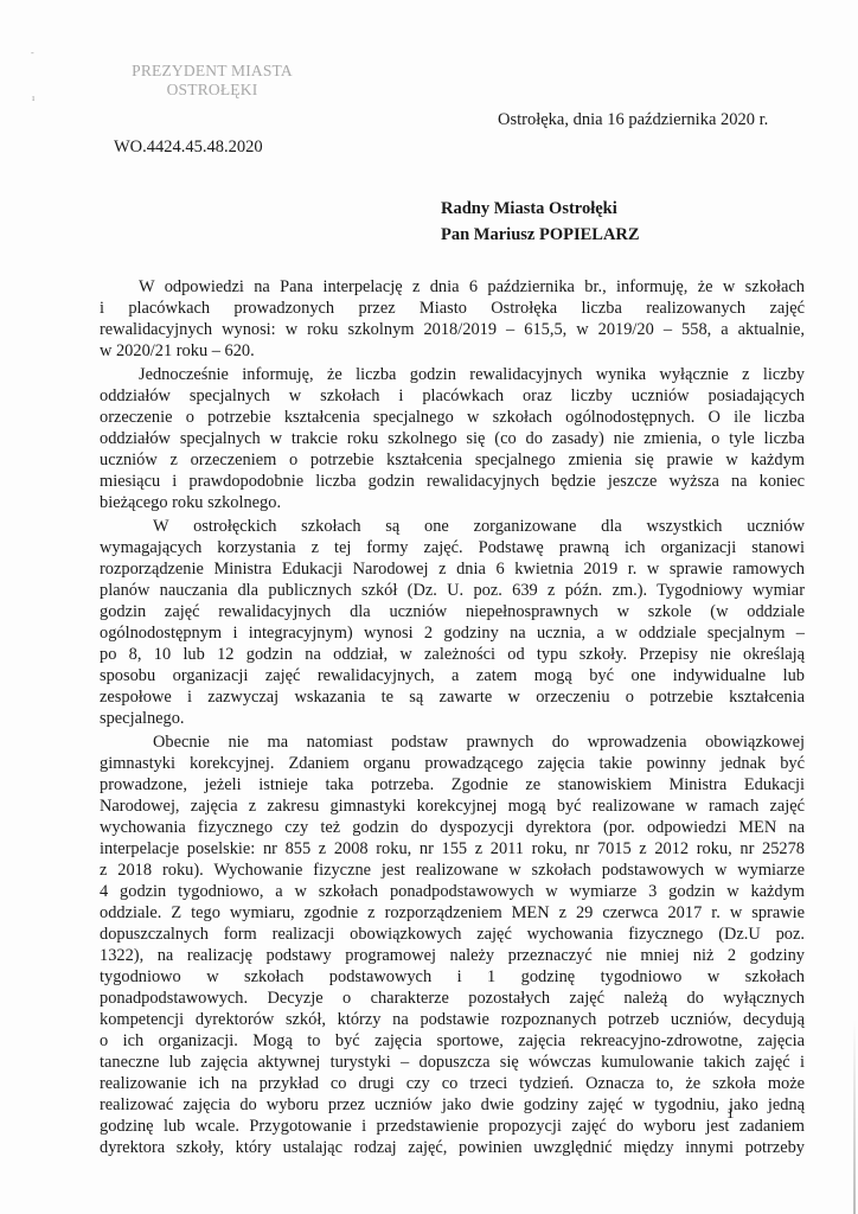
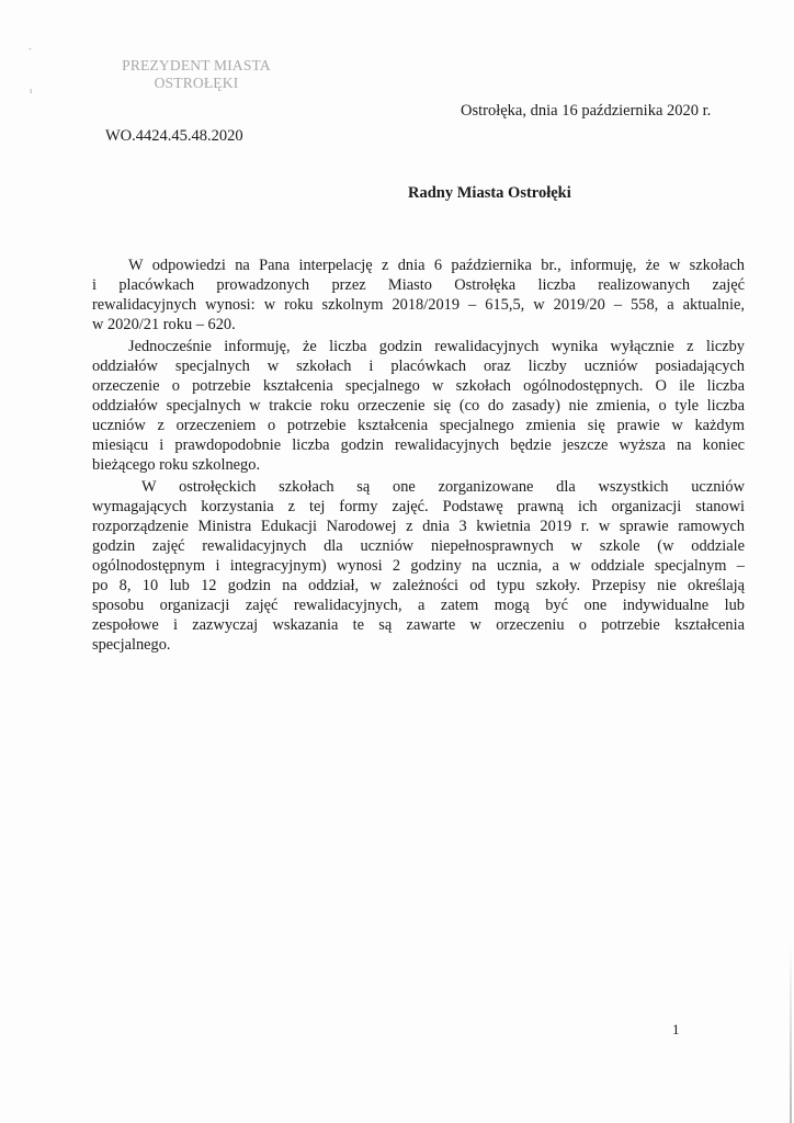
  -
  ı
  PREZYDENT MIASTA
  OSTROŁĘKI
  Ostrołęka, dnia 16 października 2020 r.
  WO.4424.45.48.2020
  Radny Miasta Ostrołęki
- Pan Mariusz POPIELARZ
  W odpowiedzi na Pana interpelację z dnia 6 października br., informuję, że w szkołach
  i placówkach prowadzonych przez Miasto Ostrołęka liczba realizowanych zajęć
  rewalidacyjnych wynosi: w roku szkolnym 2018/2019 – 615,5, w 2019/20 – 558, a aktualnie,
  w 2020/21 roku – 620.
  Jednocześnie informuję, że liczba godzin rewalidacyjnych wynika wyłącznie z liczby
  oddziałów specjalnych w szkołach i placówkach oraz liczby uczniów posiadających
  orzeczenie o potrzebie kształcenia specjalnego w szkołach ogólnodostępnych. O ile liczba
- oddziałów specjalnych w trakcie roku szkolnego się (co do zasady) nie zmienia, o tyle liczba
+ oddziałów specjalnych w trakcie roku orzeczenie się (co do zasady) nie zmienia, o tyle liczba
  uczniów z orzeczeniem o potrzebie kształcenia specjalnego zmienia się prawie w każdym
  miesiącu i prawdopodobnie liczba godzin rewalidacyjnych będzie jeszcze wyższa na koniec
  bieżącego roku szkolnego.
  W ostrołęckich szkołach są one zorganizowane dla wszystkich uczniów
  wymagających korzystania z tej formy zajęć. Podstawę prawną ich organizacji stanowi
- rozporządzenie Ministra Edukacji Narodowej z dnia 6 kwietnia 2019 r. w sprawie ramowych
+ rozporządzenie Ministra Edukacji Narodowej z dnia 3 kwietnia 2019 r. w sprawie ramowych
- planów nauczania dla publicznych szkół (Dz. U. poz. 639 z późn. zm.). Tygodniowy wymiar
  godzin zajęć rewalidacyjnych dla uczniów niepełnosprawnych w szkole (w oddziale
  ogólnodostępnym i integracyjnym) wynosi 2 godziny na ucznia, a w oddziale specjalnym –
  po 8, 10 lub 12 godzin na oddział, w zależności od typu szkoły. Przepisy nie określają
  sposobu organizacji zajęć rewalidacyjnych, a zatem mogą być one indywidualne lub
  zespołowe i zazwyczaj wskazania te są zawarte w orzeczeniu o potrzebie kształcenia
  specjalnego.
- Obecnie nie ma natomiast podstaw prawnych do wprowadzenia obowiązkowej
- gimnastyki korekcyjnej. Zdaniem organu prowadzącego zajęcia takie powinny jednak być
- prowadzone, jeżeli istnieje taka potrzeba. Zgodnie ze stanowiskiem Ministra Edukacji
- Narodowej, zajęcia z zakresu gimnastyki korekcyjnej mogą być realizowane w ramach zajęć
- wychowania fizycznego czy też godzin do dyspozycji dyrektora (por. odpowiedzi MEN na
- interpelacje poselskie: nr 855 z 2008 roku, nr 155 z 2011 roku, nr 7015 z 2012 roku, nr 25278
- z 2018 roku). Wychowanie fizyczne jest realizowane w szkołach podstawowych w wymiarze
- 4 godzin tygodniowo, a w szkołach ponadpodstawowych w wymiarze 3 godzin w każdym
- oddziale. Z tego wymiaru, zgodnie z rozporządzeniem MEN z 29 czerwca 2017 r. w sprawie
- dopuszczalnych form realizacji obowiązkowych zajęć wychowania fizycznego (Dz.U poz.
- 1322), na realizację podstawy programowej należy przeznaczyć nie mniej niż 2 godziny
- tygodniowo w szkołach podstawowych i 1 godzinę tygodniowo w szkołach
- ponadpodstawowych. Decyzje o charakterze pozostałych zajęć należą do wyłącznych
- kompetencji dyrektorów szkół, którzy na podstawie rozpoznanych potrzeb uczniów, decydują
- o ich organizacji. Mogą to być zajęcia sportowe, zajęcia rekreacyjno-zdrowotne, zajęcia
- taneczne lub zajęcia aktywnej turystyki – dopuszcza się wówczas kumulowanie takich zajęć i
- realizowanie ich na przykład co drugi czy co trzeci tydzień. Oznacza to, że szkoła może
- realizować zajęcia do wyboru przez uczniów jako dwie godziny zajęć w tygodniu, jako jedną
- godzinę lub wcale. Przygotowanie i przedstawienie propozycji zajęć do wyboru jest zadaniem
- dyrektora szkoły, który ustalając rodzaj zajęć, powinien uwzględnić między innymi potrzeby
  1
